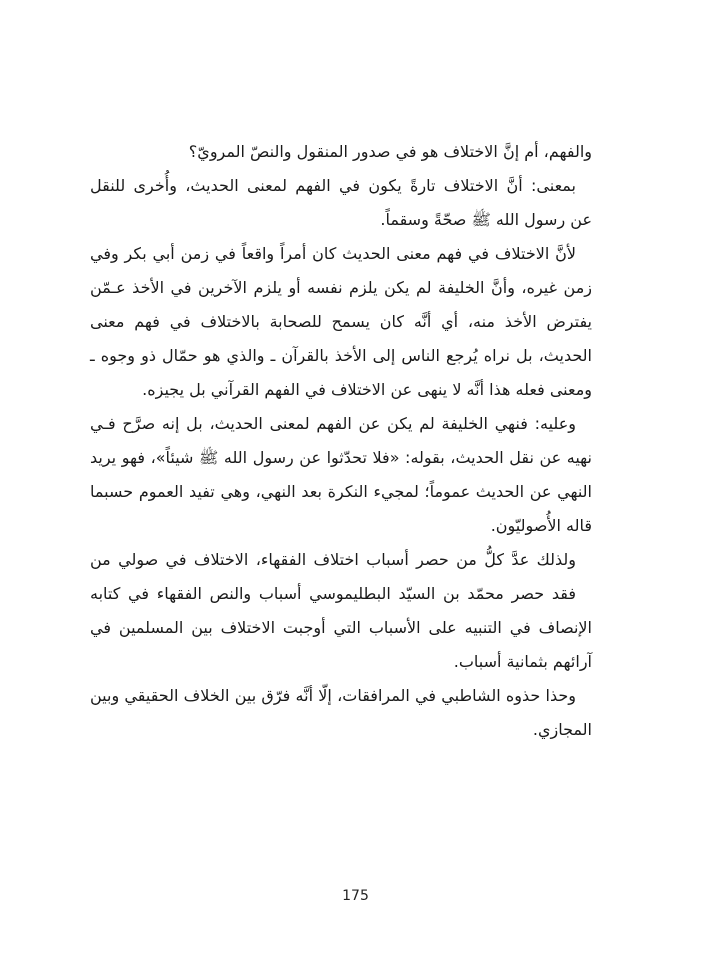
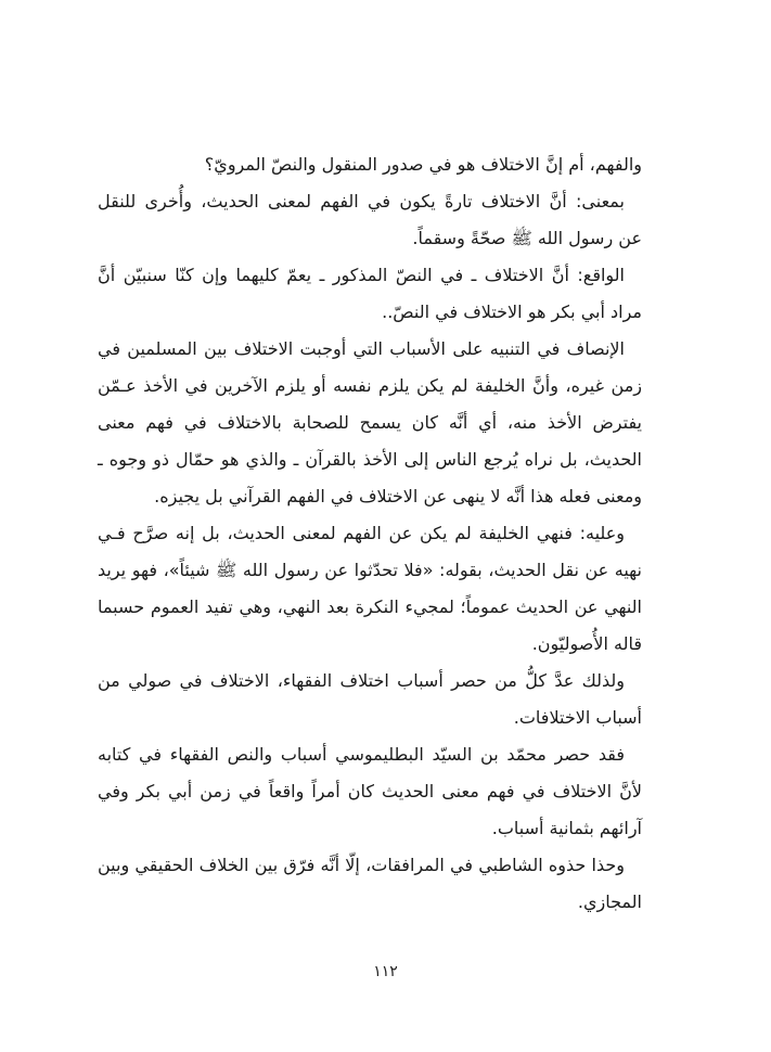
  والفهم، أم إنَّ الاختلاف هو في صدور المنقول والنصّ المرويّ؟
  بمعنى: أنَّ الاختلاف تارةً يكون في الفهم لمعنى الحديث، وأُخرى للنقل
  عن رسول الله ﷺ صحّةً وسقماً.
+ الواقع: أنَّ الاختلاف ـ في النصّ المذكور ـ يعمّ كليهما وإن كنّا سنبيّن أنَّ
+ مراد أبي بكر هو الاختلاف في النصّ..
- لأنَّ الاختلاف في فهم معنى الحديث كان أمراً واقعاً في زمن أبي بكر وفي
+ الإنصاف في التنبيه على الأسباب التي أوجبت الاختلاف بين المسلمين في
  زمن غيره، وأنَّ الخليفة لم يكن يلزم نفسه أو يلزم الآخرين في الأخذ عـمّن
  يفترض الأخذ منه، أي أنَّه كان يسمح للصحابة بالاختلاف في فهم معنى
  الحديث، بل نراه يُرجع الناس إلى الأخذ بالقرآن ـ والذي هو حمّال ذو وجوه ـ
  ومعنى فعله هذا أنَّه لا ينهى عن الاختلاف في الفهم القرآني بل يجيزه.
  وعليه: فنهي الخليفة لم يكن عن الفهم لمعنى الحديث، بل إنه صرَّح فـي
  نهيه عن نقل الحديث، بقوله: «فلا تحدّثوا عن رسول الله ﷺ شيئاً»، فهو يريد
  النهي عن الحديث عموماً؛ لمجيء النكرة بعد النهي، وهي تفيد العموم حسبما
  قاله الأُصوليّون.
  ولذلك عدَّ كلُّ من حصر أسباب اختلاف الفقهاء، الاختلاف في صولي من
+ أسباب الاختلافات.
  فقد حصر محمّد بن السيّد البطليموسي أسباب والنص الفقهاء في كتابه
- الإنصاف في التنبيه على الأسباب التي أوجبت الاختلاف بين المسلمين في
+ لأنَّ الاختلاف في فهم معنى الحديث كان أمراً واقعاً في زمن أبي بكر وفي
  آرائهم بثمانية أسباب.
  وحذا حذوه الشاطبي في المرافقات، إلّا أنَّه فرّق بين الخلاف الحقيقي وبين
  المجازي.
- 175
+ ١١٢
